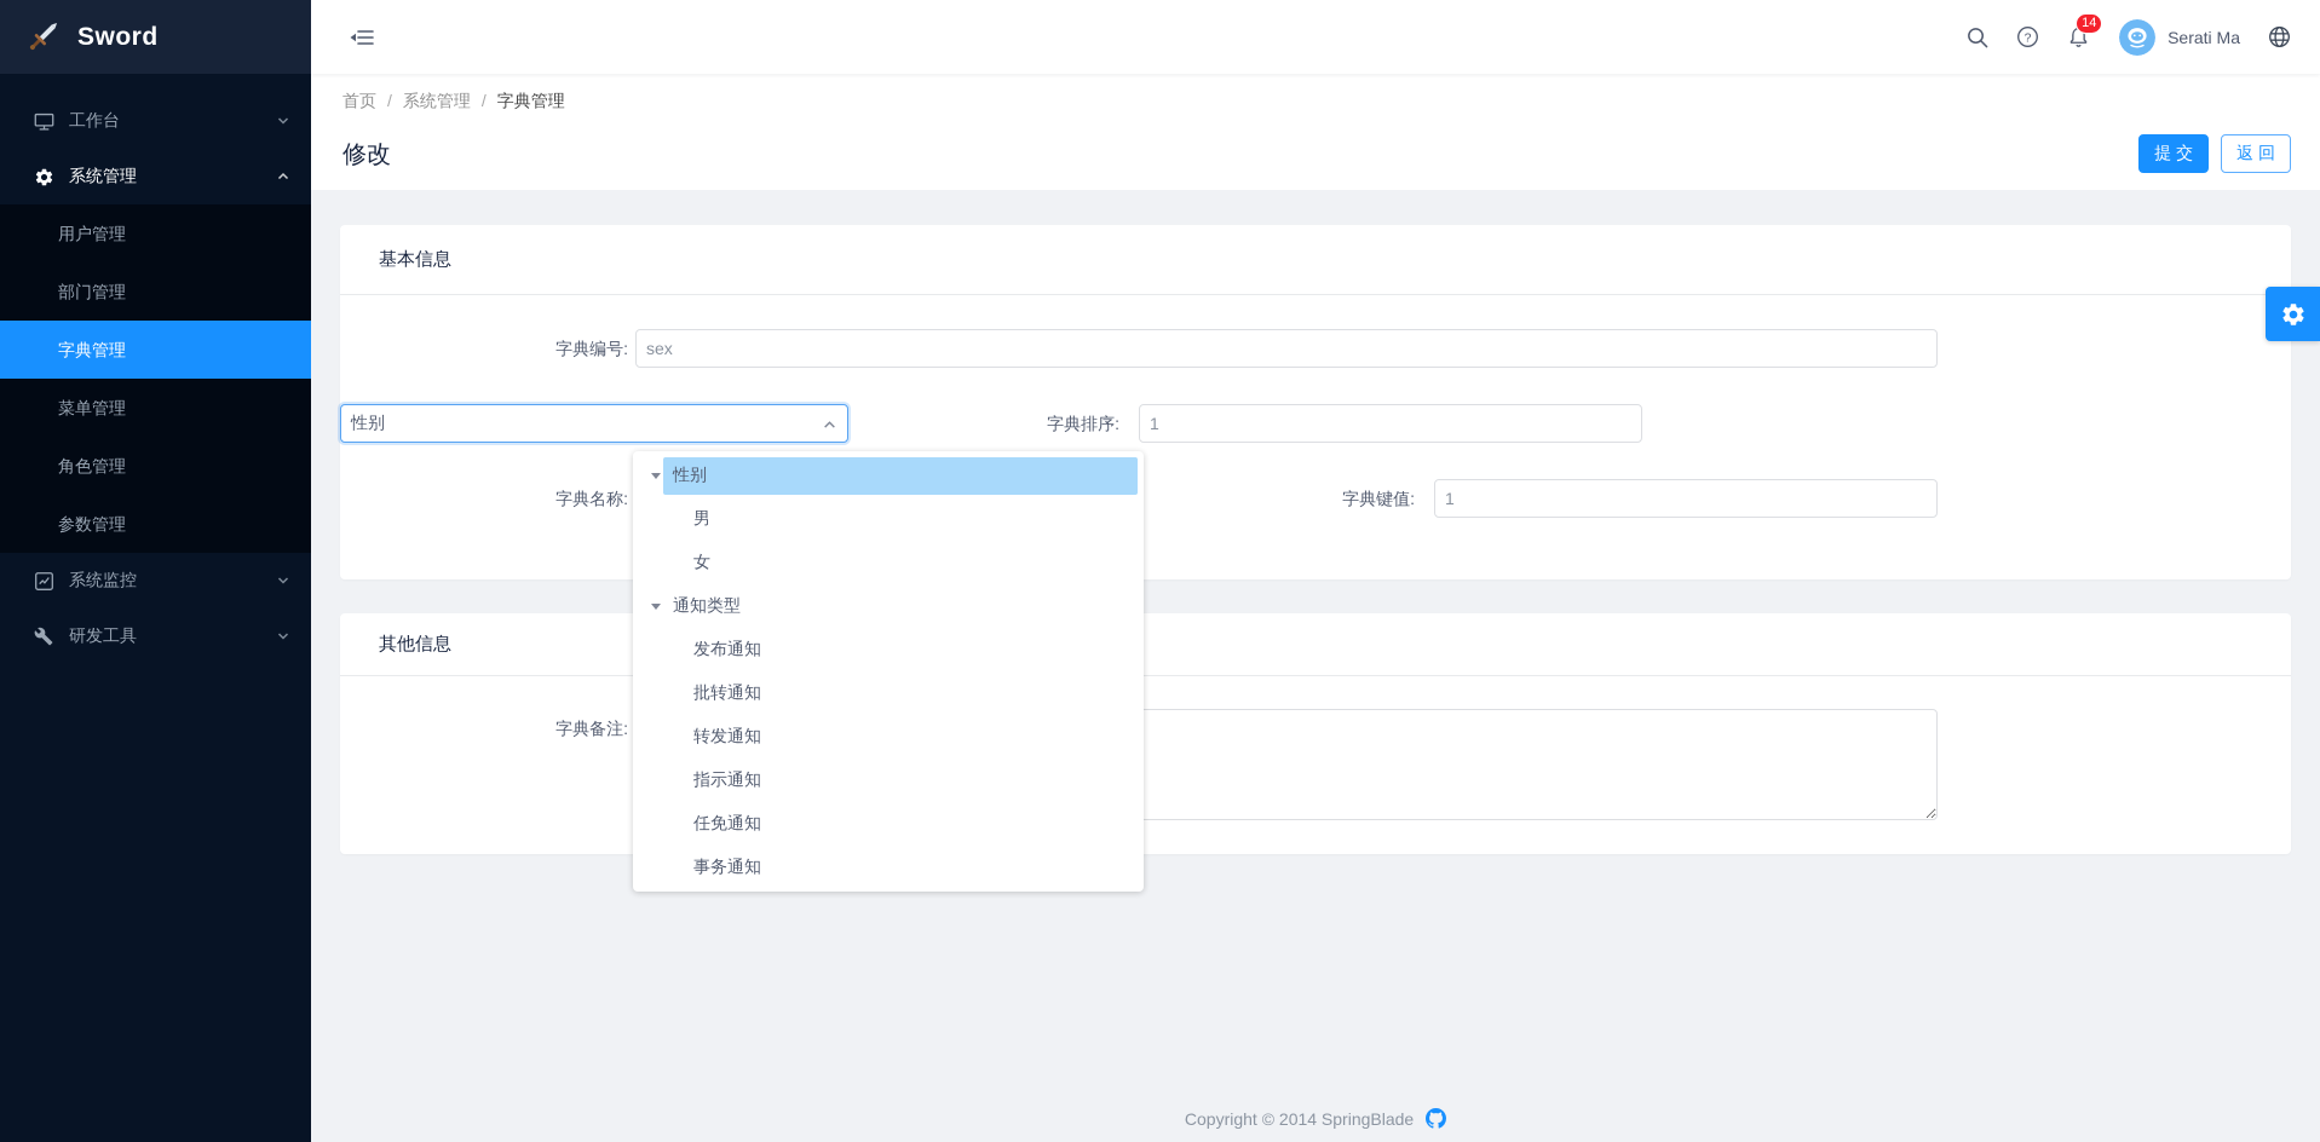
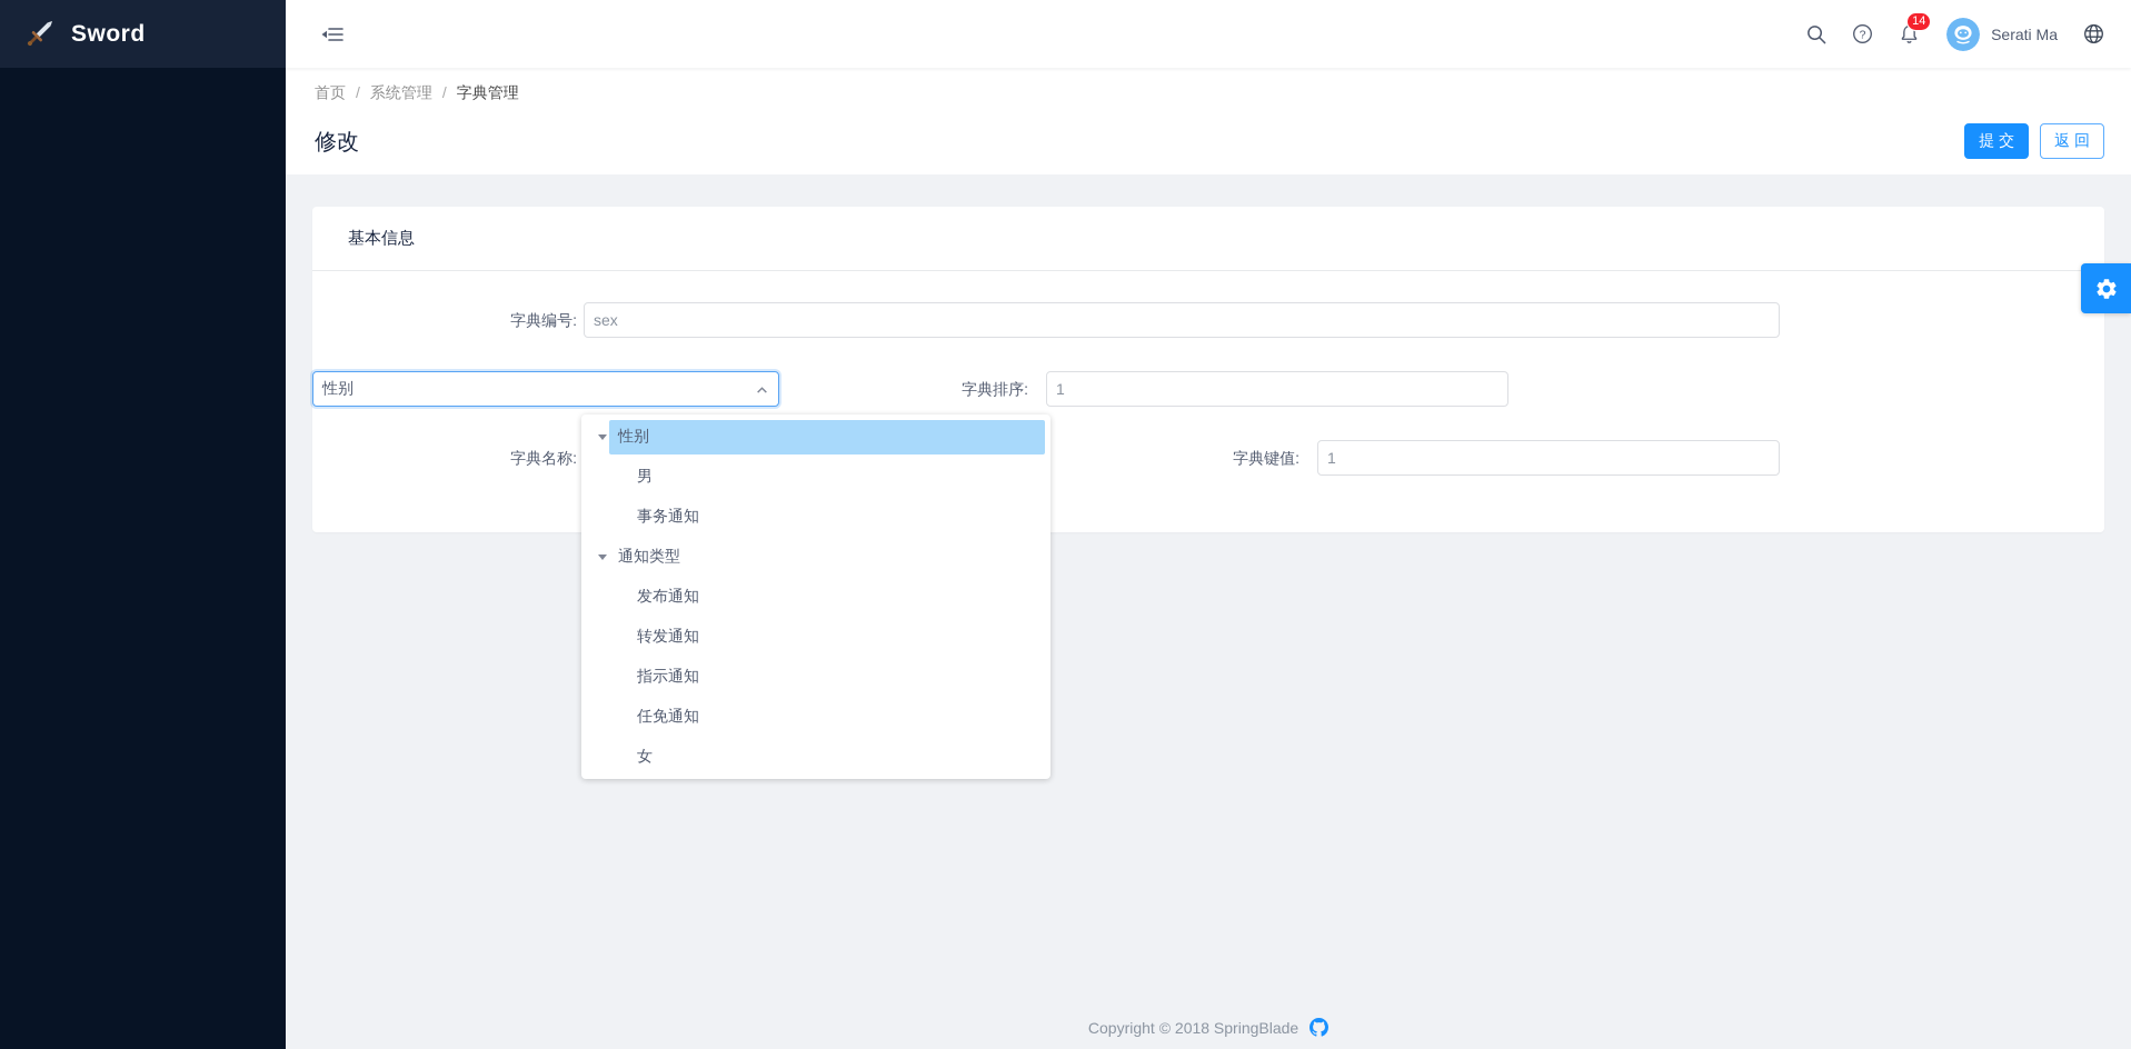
  Sword
- 工作台
- 系统管理
- 用户管理
- 部门管理
- 字典管理
- 菜单管理
- 角色管理
- 参数管理
- 系统监控
- 研发工具
  ?
  14
  Serati Ma
  首页 / 系统管理 / 字典管理
  修改
  提 交
  返 回
  基本信息
  字典编号:
  sex
  性别
  字典排序:
  1
  字典名称:
  字典键值:
  1
- 其他信息
- 字典备注:
  性别
  男
- 女
+ 事务通知
  通知类型
  发布通知
- 批转通知
  转发通知
  指示通知
  任免通知
- 事务通知
+ 女
- Copyright © 2014 SpringBlade
+ Copyright © 2018 SpringBlade
